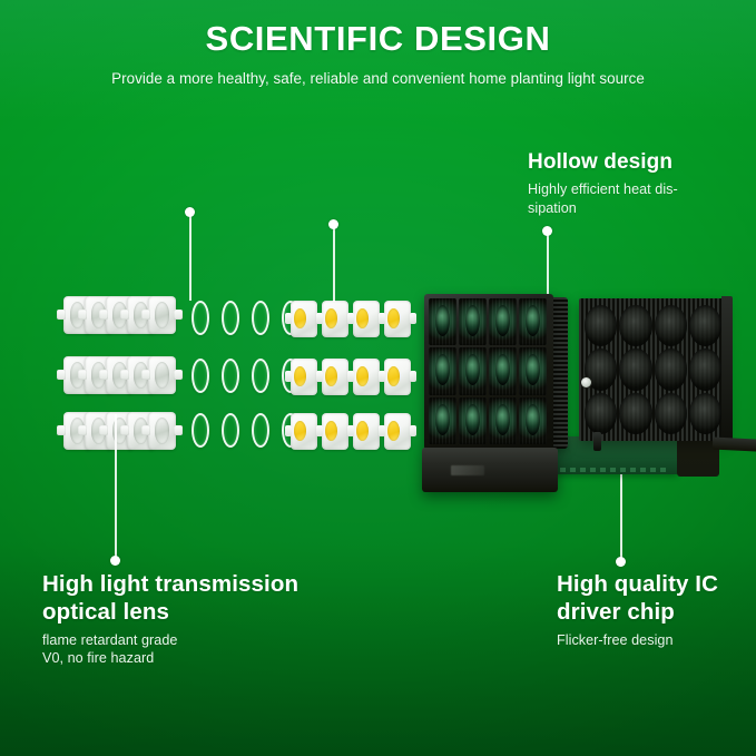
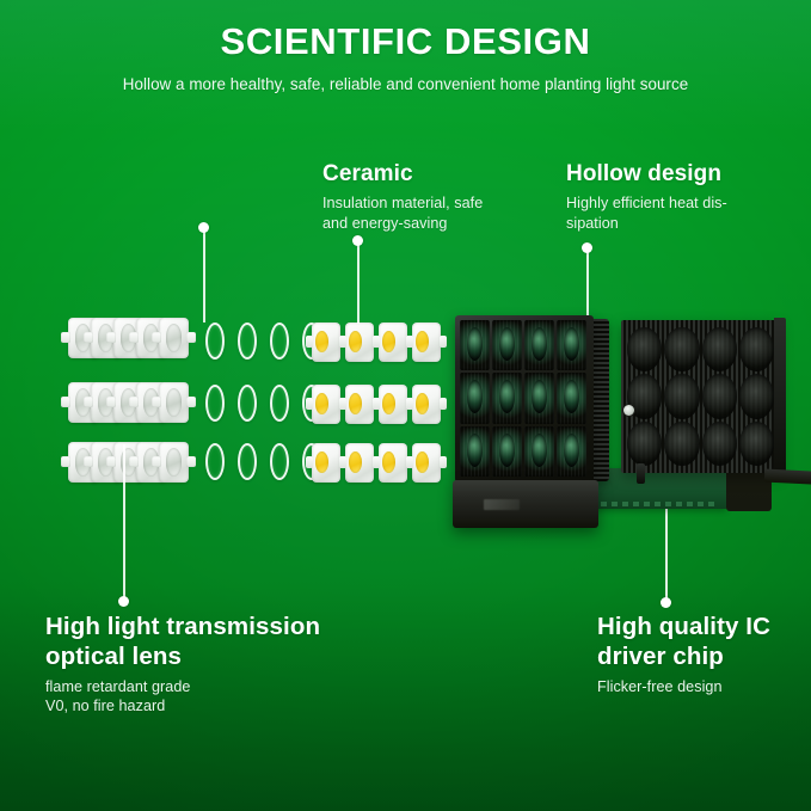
  SCIENTIFIC DESIGN
- Provide a more healthy, safe, reliable and convenient home planting light source
+ Hollow a more healthy, safe, reliable and convenient home planting light source
+ Ceramic
+ Insulation material, safe
+ and energy-saving
  Hollow design
  Highly efficient heat dis-
  sipation
  High light transmission
  optical lens
  flame retardant grade
  V0, no fire hazard
  High quality IC
  driver chip
  Flicker-free design
